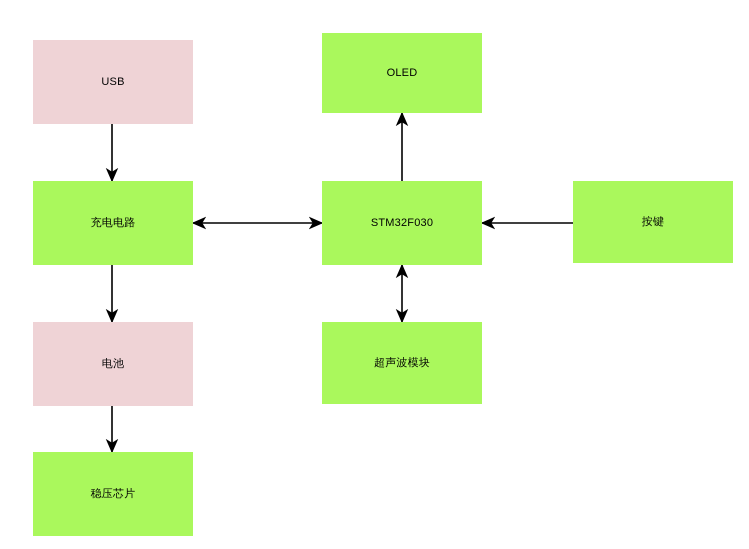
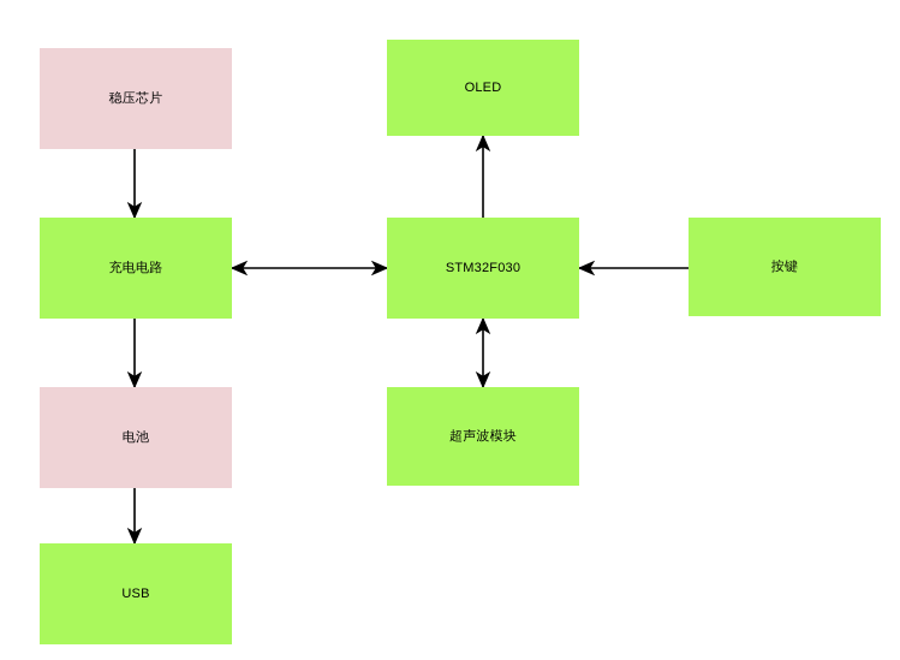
- USB
+ 稳压芯片
  充电电路
  电池
- 稳压芯片
+ USB
  OLED
  STM32F030
  超声波模块
  按键
